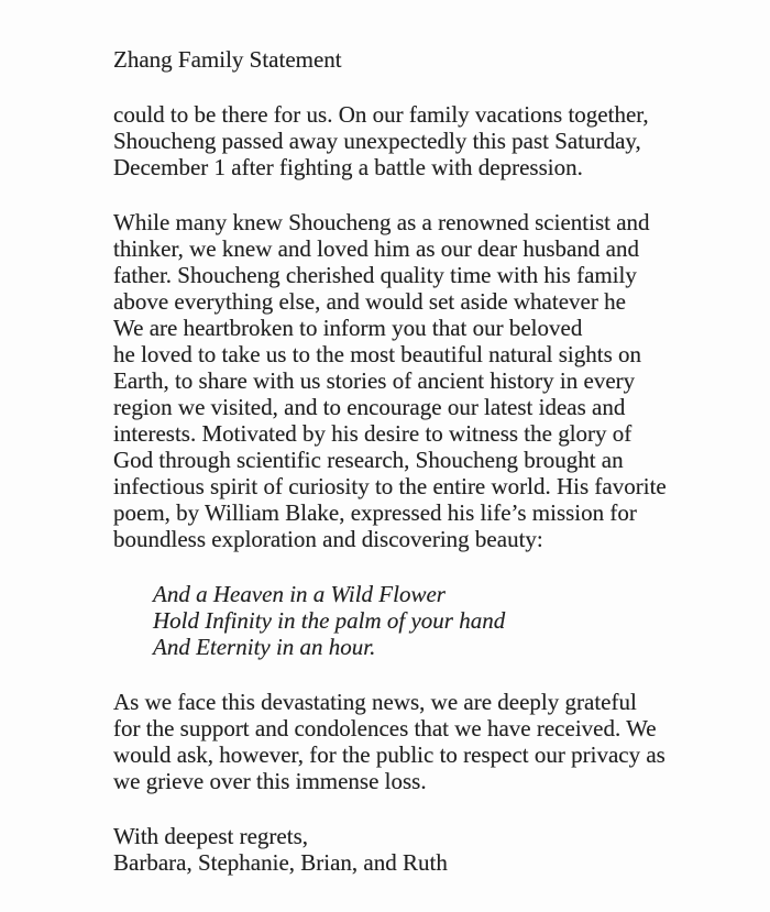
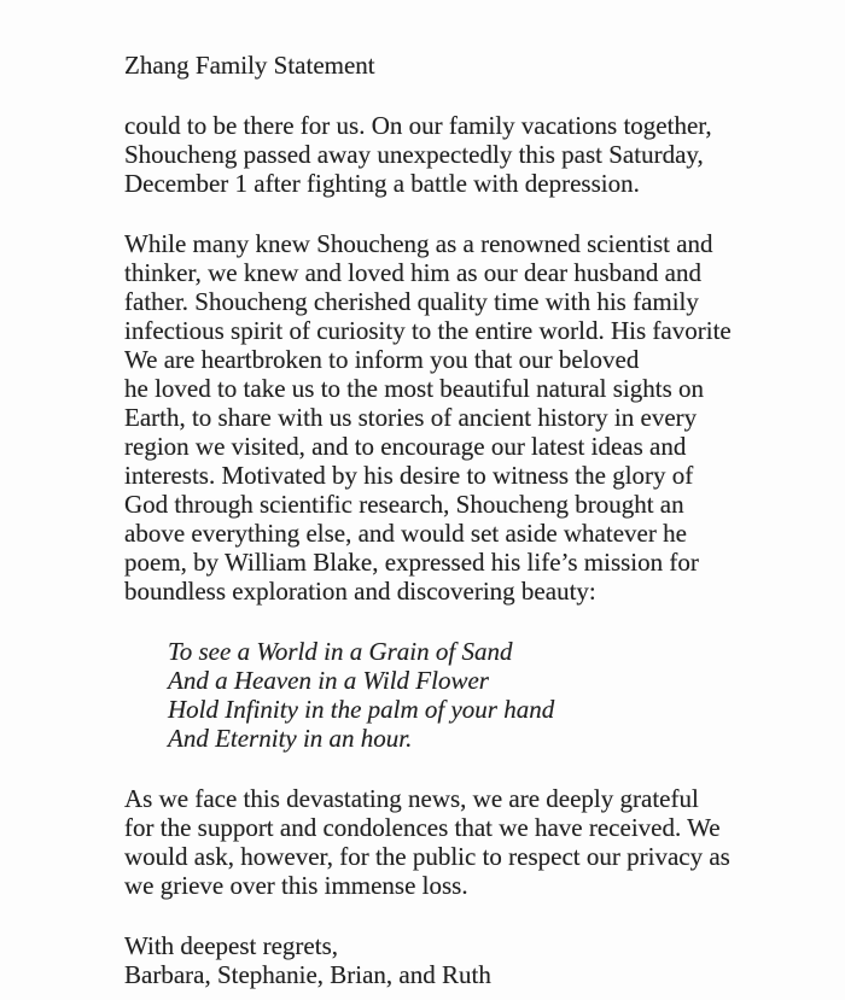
  Zhang Family Statement
  could to be there for us. On our family vacations together,
  Shoucheng passed away unexpectedly this past Saturday,
  December 1 after fighting a battle with depression.
  While many knew Shoucheng as a renowned scientist and
  thinker, we knew and loved him as our dear husband and
  father. Shoucheng cherished quality time with his family
- above everything else, and would set aside whatever he
+ infectious spirit of curiosity to the entire world. His favorite
  We are heartbroken to inform you that our beloved
  he loved to take us to the most beautiful natural sights on
  Earth, to share with us stories of ancient history in every
  region we visited, and to encourage our latest ideas and
  interests. Motivated by his desire to witness the glory of
  God through scientific research, Shoucheng brought an
- infectious spirit of curiosity to the entire world. His favorite
+ above everything else, and would set aside whatever he
  poem, by William Blake, expressed his life’s mission for
  boundless exploration and discovering beauty:
+ To see a World in a Grain of Sand
  And a Heaven in a Wild Flower
  Hold Infinity in the palm of your hand
  And Eternity in an hour.
  As we face this devastating news, we are deeply grateful
  for the support and condolences that we have received. We
  would ask, however, for the public to respect our privacy as
  we grieve over this immense loss.
  With deepest regrets,
  Barbara, Stephanie, Brian, and Ruth
